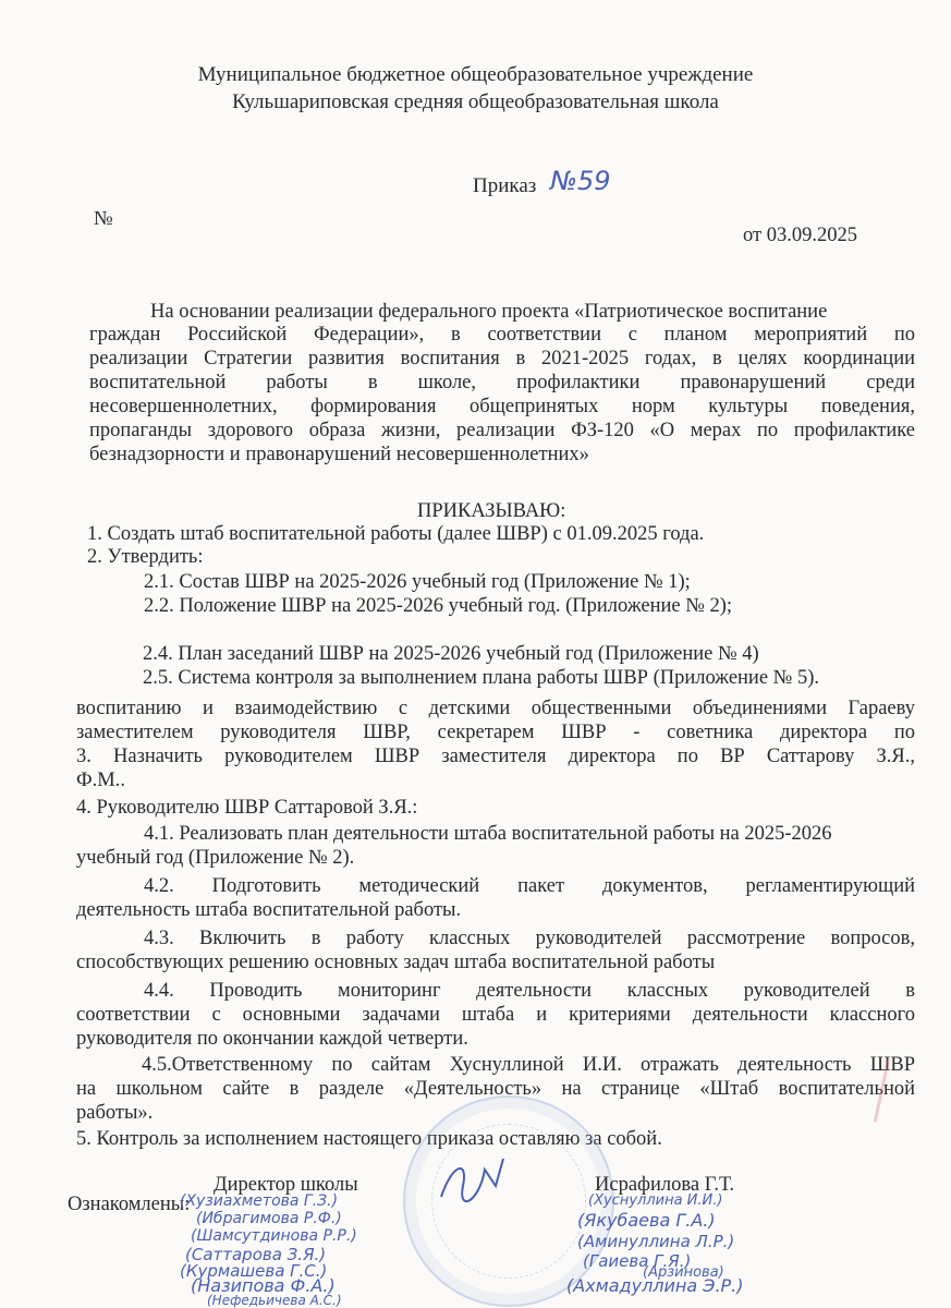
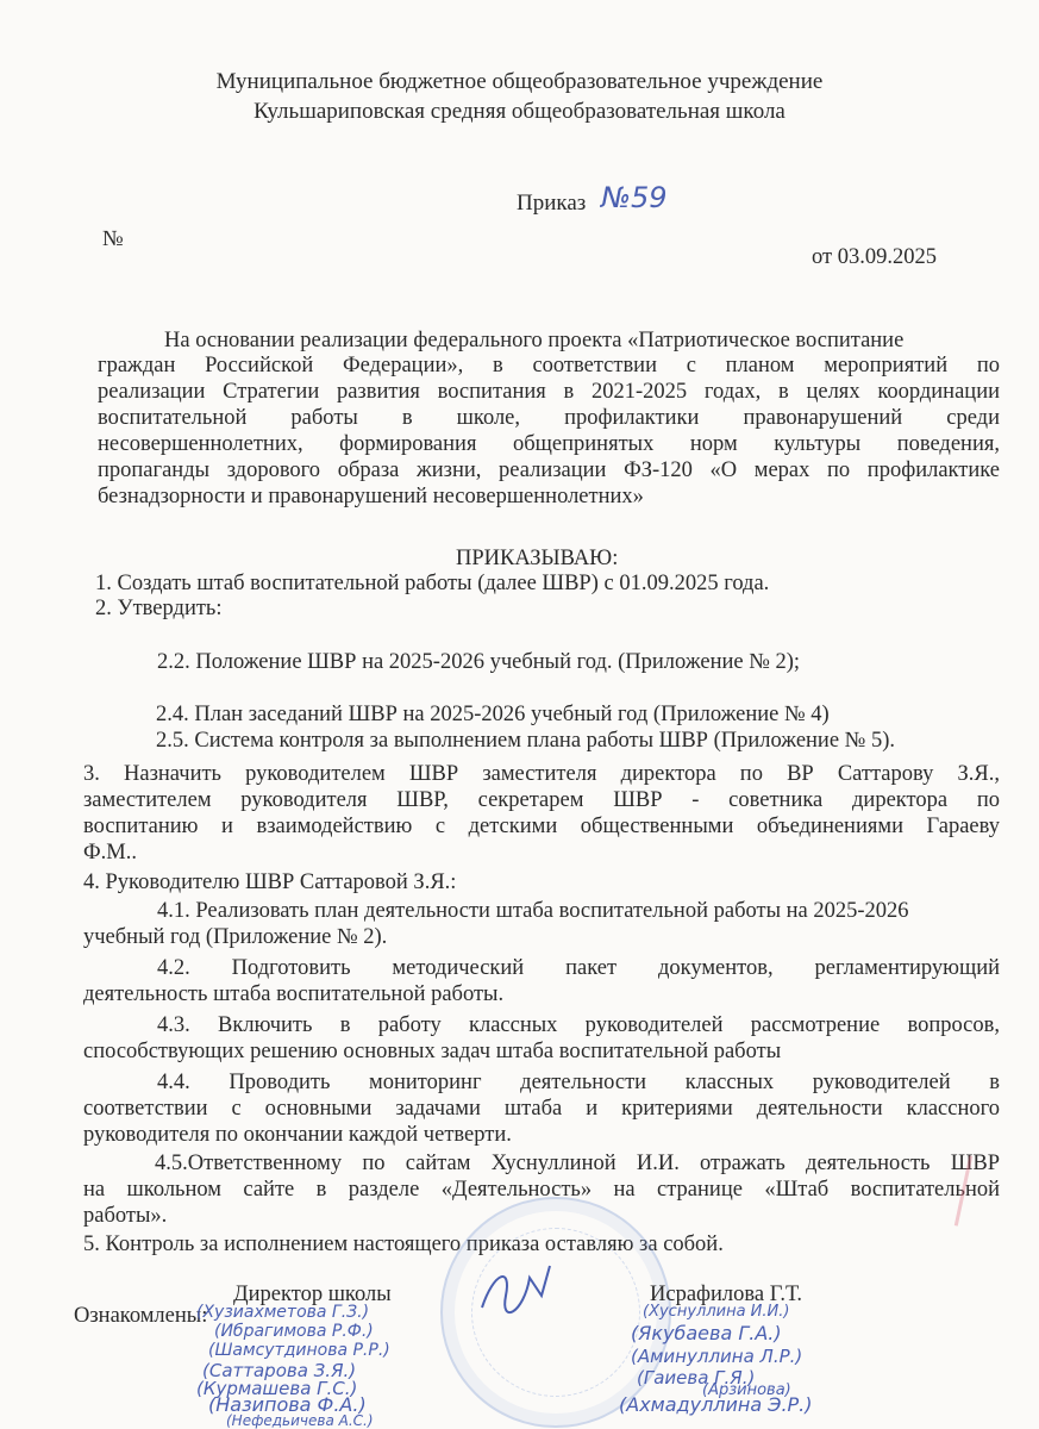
  Муниципальное бюджетное общеобразовательное учреждение
  Кульшариповская средняя общеобразовательная школа
  Приказ
  №59
  №
  от 03.09.2025
  На основании реализации федерального проекта «Патриотическое воспитание
  граждан Российской Федерации», в соответствии с планом мероприятий по
  реализации Стратегии развития воспитания в 2021-2025 годах, в целях координации
  воспитательной работы в школе, профилактики правонарушений среди
  несовершеннолетних, формирования общепринятых норм культуры поведения,
  пропаганды здорового образа жизни, реализации ФЗ-120 «О мерах по профилактике
  безнадзорности и правонарушений несовершеннолетних»
  ПРИКАЗЫВАЮ:
  1. Создать штаб воспитательной работы (далее ШВР) с 01.09.2025 года.
  2. Утвердить:
- 2.1. Состав ШВР на 2025-2026 учебный год (Приложение № 1);
  2.2. Положение ШВР на 2025-2026 учебный год. (Приложение № 2);
  2.4. План заседаний ШВР на 2025-2026 учебный год (Приложение № 4)
  2.5. Система контроля за выполнением плана работы ШВР (Приложение № 5).
- воспитанию и взаимодействию с детскими общественными объединениями Гараеву
+ 3. Назначить руководителем ШВР заместителя директора по ВР Саттарову З.Я.,
  заместителем руководителя ШВР, секретарем ШВР - советника директора по
- 3. Назначить руководителем ШВР заместителя директора по ВР Саттарову З.Я.,
+ воспитанию и взаимодействию с детскими общественными объединениями Гараеву
  Ф.М..
  4. Руководителю ШВР Саттаровой З.Я.:
  4.1. Реализовать план деятельности штаба воспитательной работы на 2025-2026
  учебный год (Приложение № 2).
  4.2. Подготовить методический пакет документов, регламентирующий
  деятельность штаба воспитательной работы.
  4.3. Включить в работу классных руководителей рассмотрение вопросов,
  способствующих решению основных задач штаба воспитательной работы
  4.4. Проводить мониторинг деятельности классных руководителей в
  соответствии с основными задачами штаба и критериями деятельности классного
  руководителя по окончании каждой четверти.
  4.5.Ответственному по сайтам Хуснуллиной И.И. отражать деятельность ШВР
  на школьном сайте в разделе «Деятельность» на странице «Штаб воспитательной
  работы».
  5. Контроль за исполнением настоящего приказа оставляю за собой.
  Директор школы
  Исрафилова Г.Т.
  Ознакомлены:
  (Хузиахметова Г.З.)
  (Ибрагимова Р.Ф.)
  (Шамсутдинова Р.Р.)
  (Саттарова З.Я.)
  (Курмашева Г.С.)
  (Назипова Ф.А.)
  (Нефедьичева А.С.)
  (Хуснуллина И.И.)
  (Якубаева Г.А.)
  (Аминуллина Л.Р.)
  (Гаиева Г.Я.)
  (Арзинова)
  (Ахмадуллина Э.Р.)
